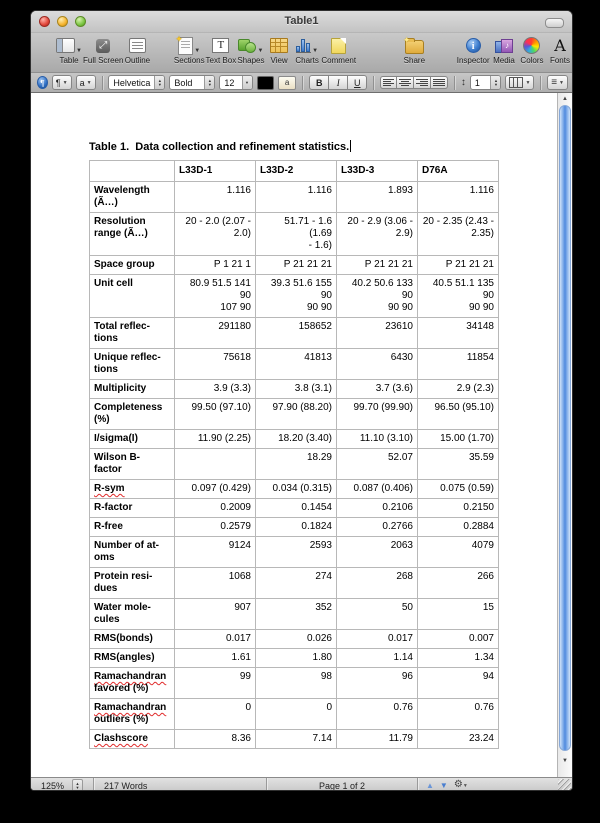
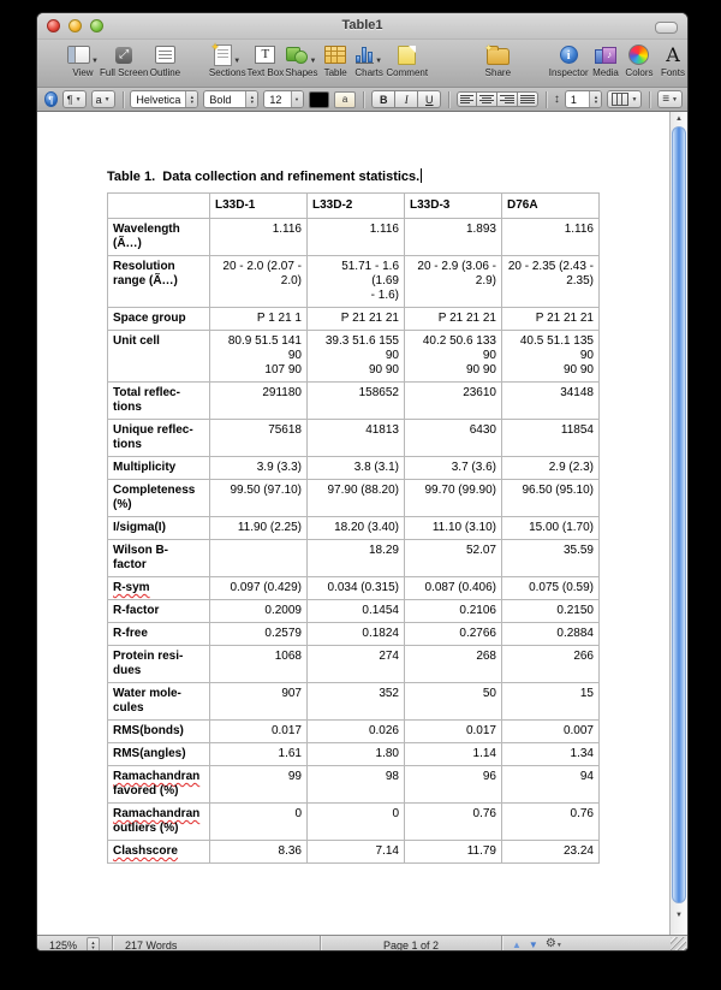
  Table1
- Table
+ View
  ⤢
  Full Screen
  Outline
  ✦
  Sections
  T
  Text Box
  Shapes
- View
+ Table
  Charts
  Comment
  ✦
  Share
  i
  Inspector
  ♪
  Media
  Colors
  A
  Fonts
  ¶
  ¶
  a
  Helvetica
  Bold
  12
  a
  B
  I
  U
  ↕
  1
  ≡
  Table 1. Data collection and refinement statistics.
  	L33D-1	L33D-2	L33D-3	D76A
  Wavelength (Ã…)	1.116	1.116	1.893	1.116
  Resolution range (Ã…)	20 - 2.0 (2.07 - 2.0)	51.71 - 1.6 (1.69 - 1.6)	20 - 2.9 (3.06 - 2.9)	20 - 2.35 (2.43 - 2.35)
  Space group	P 1 21 1	P 21 21 21	P 21 21 21	P 21 21 21
  Unit cell	80.9 51.5 141 90 107 90	39.3 51.6 155 90 90 90	40.2 50.6 133 90 90 90	40.5 51.1 135 90 90 90
  Total reflec- tions	291180	158652	23610	34148
  Unique reflec- tions	75618	41813	6430	11854
  Multiplicity	3.9 (3.3)	3.8 (3.1)	3.7 (3.6)	2.9 (2.3)
  Completeness (%)	99.50 (97.10)	97.90 (88.20)	99.70 (99.90)	96.50 (95.10)
  I/sigma(I)	11.90 (2.25)	18.20 (3.40)	11.10 (3.10)	15.00 (1.70)
  Wilson B- factor		18.29	52.07	35.59
  R-sym	0.097 (0.429)	0.034 (0.315)	0.087 (0.406)	0.075 (0.59)
  R-factor	0.2009	0.1454	0.2106	0.2150
  R-free	0.2579	0.1824	0.2766	0.2884
- Number of at- oms	9124	2593	2063	4079
  Protein resi- dues	1068	274	268	266
  Water mole- cules	907	352	50	15
  RMS(bonds)	0.017	0.026	0.017	0.007
  RMS(angles)	1.61	1.80	1.14	1.34
  Ramachandran favored (%)	99	98	96	94
  Ramachandran outliers (%)	0	0	0.76	0.76
  Clashscore	8.36	7.14	11.79	23.24
  125%
  217 Words
  Page 1 of 2
  ▲
  ▼
